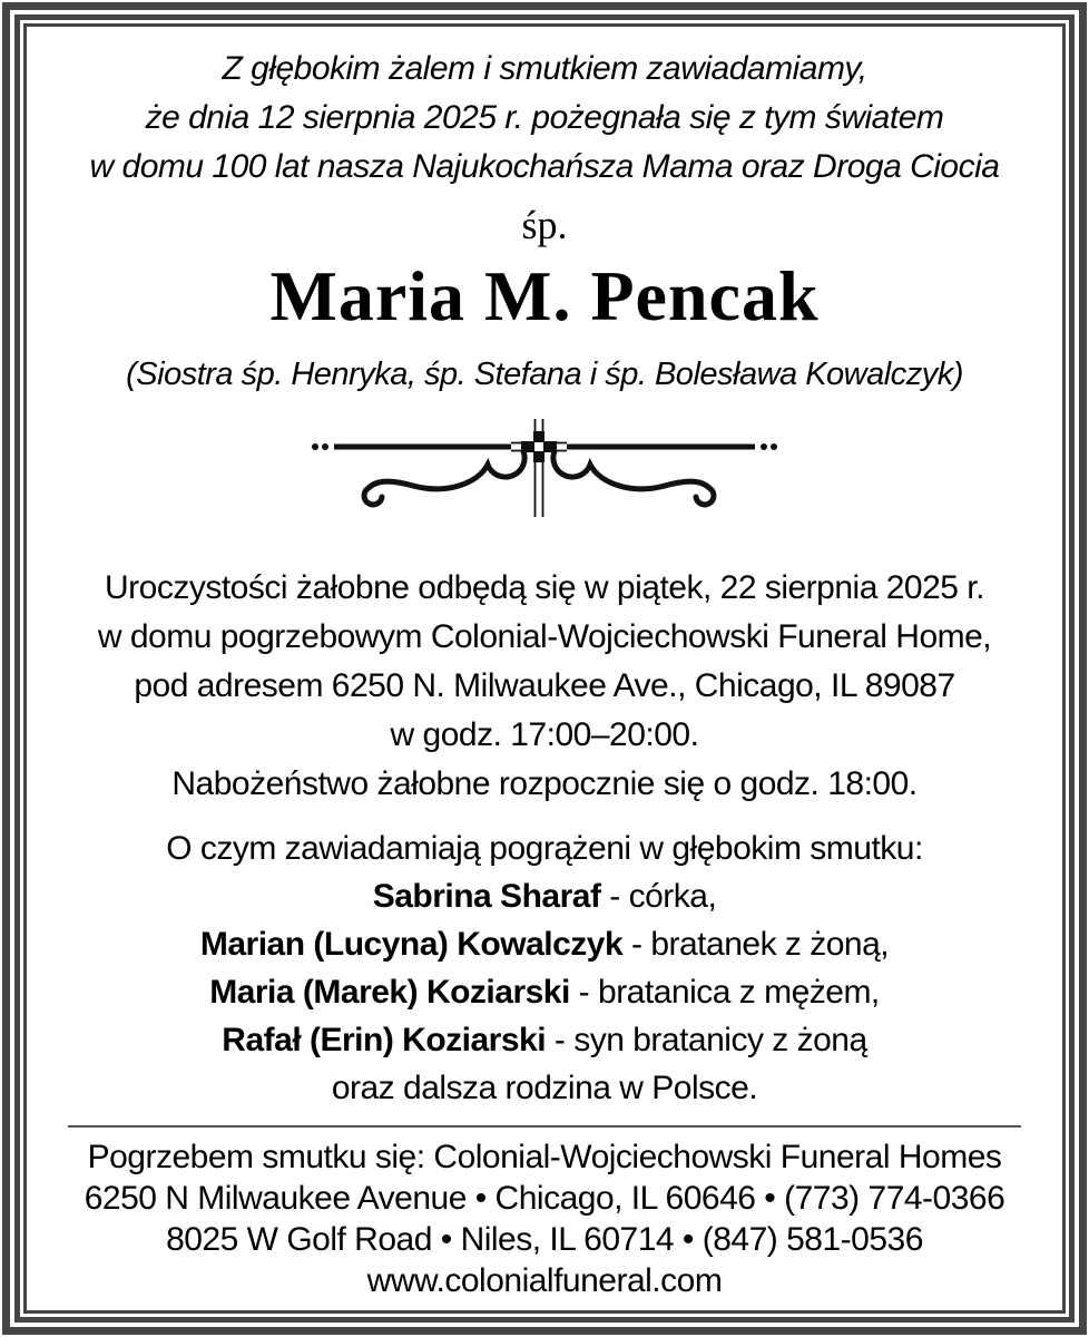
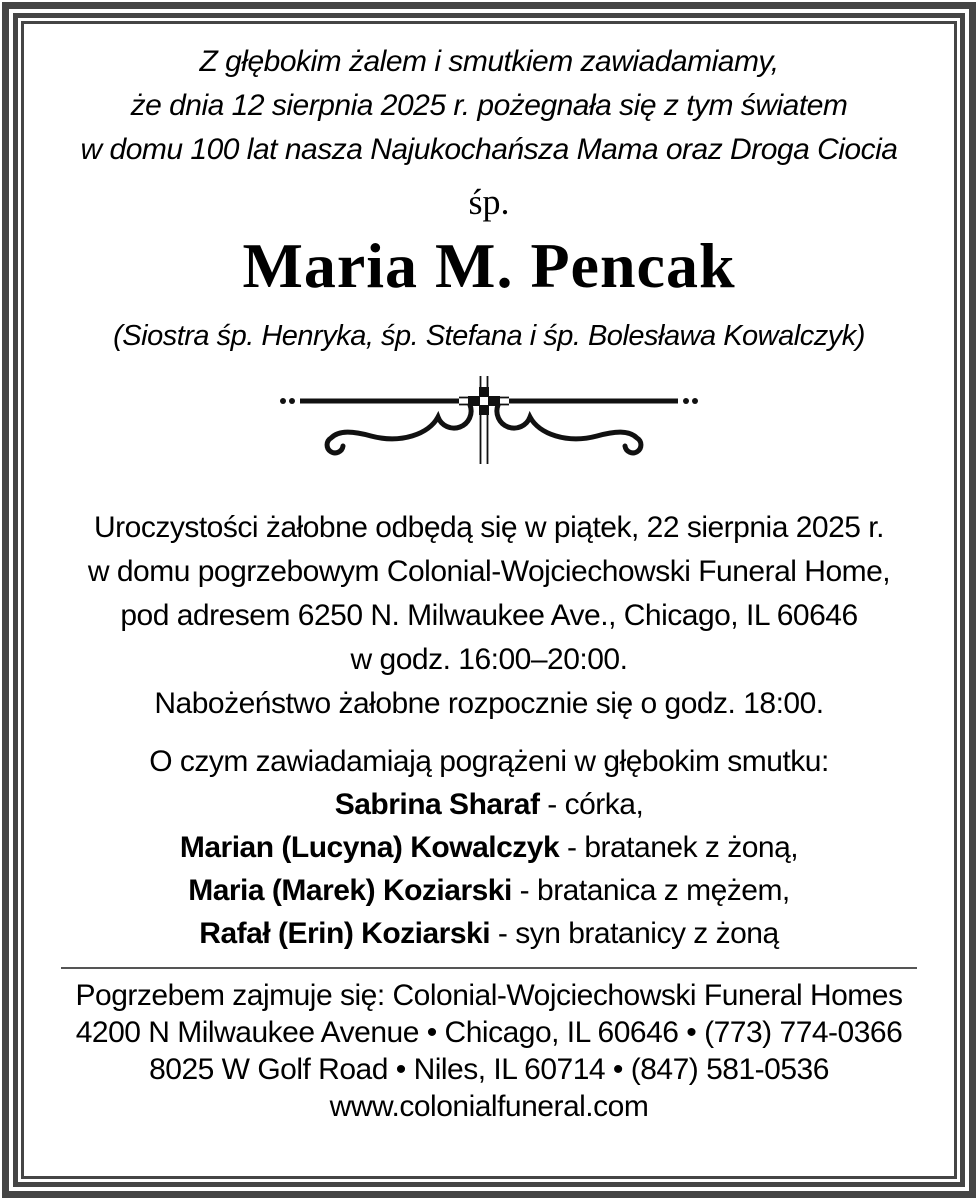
  Z głębokim żalem i smutkiem zawiadamiamy,
  że dnia 12 sierpnia 2025 r. pożegnała się z tym światem
  w domu 100 lat nasza Najukochańsza Mama oraz Droga Ciocia
  śp.
  Maria M. Pencak
  (Siostra śp. Henryka, śp. Stefana i śp. Bolesława Kowalczyk)
  Uroczystości żałobne odbędą się w piątek, 22 sierpnia 2025 r.
  w domu pogrzebowym Colonial-Wojciechowski Funeral Home,
- pod adresem 6250 N. Milwaukee Ave., Chicago, IL 89087
+ pod adresem 6250 N. Milwaukee Ave., Chicago, IL 60646
- w godz. 17:00–20:00.
+ w godz. 16:00–20:00.
  Nabożeństwo żałobne rozpocznie się o godz. 18:00.
  O czym zawiadamiają pogrążeni w głębokim smutku:
  Sabrina Sharaf - córka,
  Marian (Lucyna) Kowalczyk - bratanek z żoną,
  Maria (Marek) Koziarski - bratanica z mężem,
  Rafał (Erin) Koziarski - syn bratanicy z żoną
- oraz dalsza rodzina w Polsce.
- Pogrzebem smutku się: Colonial-Wojciechowski Funeral Homes
+ Pogrzebem zajmuje się: Colonial-Wojciechowski Funeral Homes
- 6250 N Milwaukee Avenue • Chicago, IL 60646 • (773) 774-0366
+ 4200 N Milwaukee Avenue • Chicago, IL 60646 • (773) 774-0366
  8025 W Golf Road • Niles, IL 60714 • (847) 581-0536
  www.colonialfuneral.com
